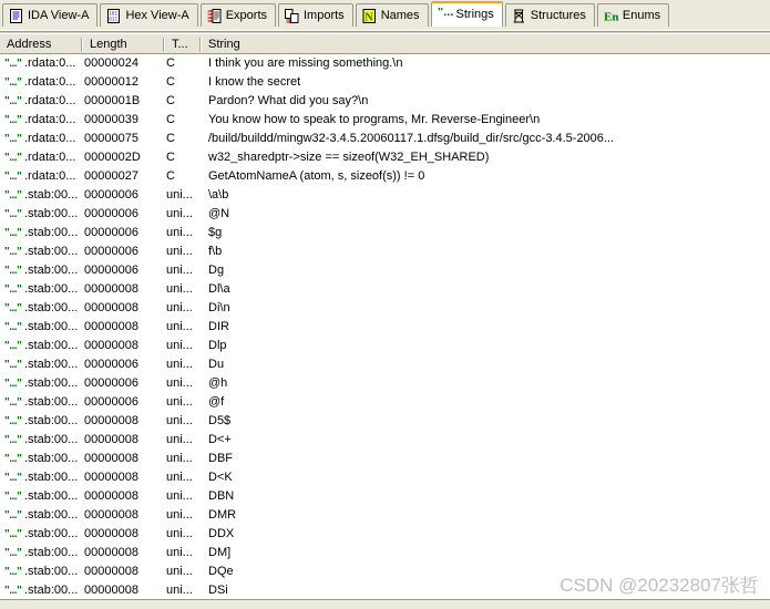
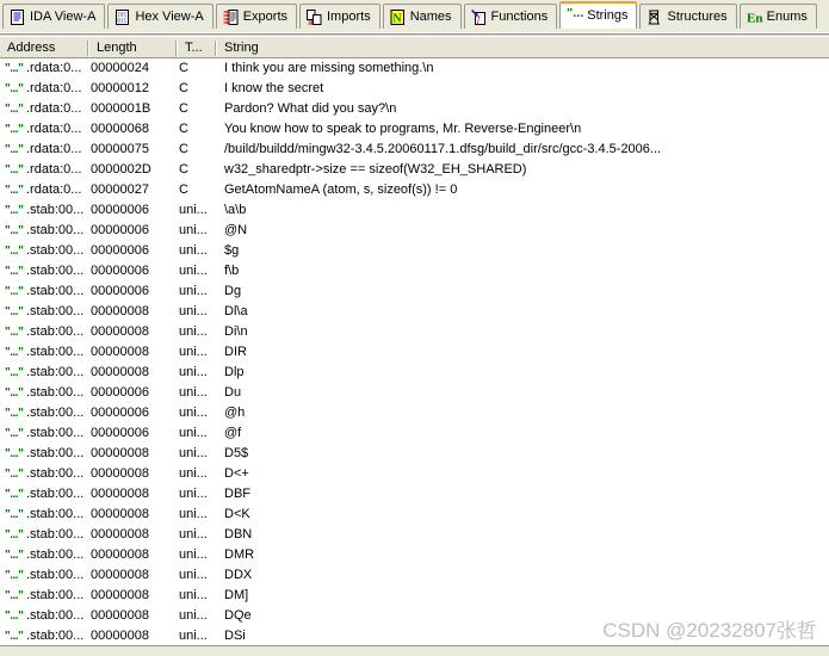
  IDA View-A
  Hex View-A
  Exports
  Imports
  N
  Names
+ f
+ Functions
  "...
  Strings
  Structures
  En
  Enums
  Address
  Length
  T...
  String
  "..."
  .rdata:0...
  00000024
  C
  I think you are missing something.\n
  "..."
  .rdata:0...
  00000012
  C
  I know the secret
  "..."
  .rdata:0...
  0000001B
  C
  Pardon? What did you say?\n
  "..."
  .rdata:0...
- 00000039
+ 00000068
  C
  You know how to speak to programs, Mr. Reverse-Engineer\n
  "..."
  .rdata:0...
  00000075
  C
  /build/buildd/mingw32-3.4.5.20060117.1.dfsg/build_dir/src/gcc-3.4.5-2006...
  "..."
  .rdata:0...
  0000002D
  C
  w32_sharedptr->size == sizeof(W32_EH_SHARED)
  "..."
  .rdata:0...
  00000027
  C
  GetAtomNameA (atom, s, sizeof(s)) != 0
  "..."
  .stab:00...
  00000006
  uni...
  \a\b
  "..."
  .stab:00...
  00000006
  uni...
  @N
  "..."
  .stab:00...
  00000006
  uni...
  $g
  "..."
  .stab:00...
  00000006
  uni...
  f\b
  "..."
  .stab:00...
  00000006
  uni...
  Dg
  "..."
  .stab:00...
  00000008
  uni...
  Dl\a
  "..."
  .stab:00...
  00000008
  uni...
  Di\n
  "..."
  .stab:00...
  00000008
  uni...
  DIR
  "..."
  .stab:00...
  00000008
  uni...
  Dlp
  "..."
  .stab:00...
  00000006
  uni...
  Du
  "..."
  .stab:00...
  00000006
  uni...
  @h
  "..."
  .stab:00...
  00000006
  uni...
  @f
  "..."
  .stab:00...
  00000008
  uni...
  D5$
  "..."
  .stab:00...
  00000008
  uni...
  D<+
  "..."
  .stab:00...
  00000008
  uni...
  DBF
  "..."
  .stab:00...
  00000008
  uni...
  D<K
  "..."
  .stab:00...
  00000008
  uni...
  DBN
  "..."
  .stab:00...
  00000008
  uni...
  DMR
  "..."
  .stab:00...
  00000008
  uni...
  DDX
  "..."
  .stab:00...
  00000008
  uni...
  DM]
  "..."
  .stab:00...
  00000008
  uni...
  DQe
  "..."
  .stab:00...
  00000008
  uni...
  DSi
  CSDN @20232807张哲
